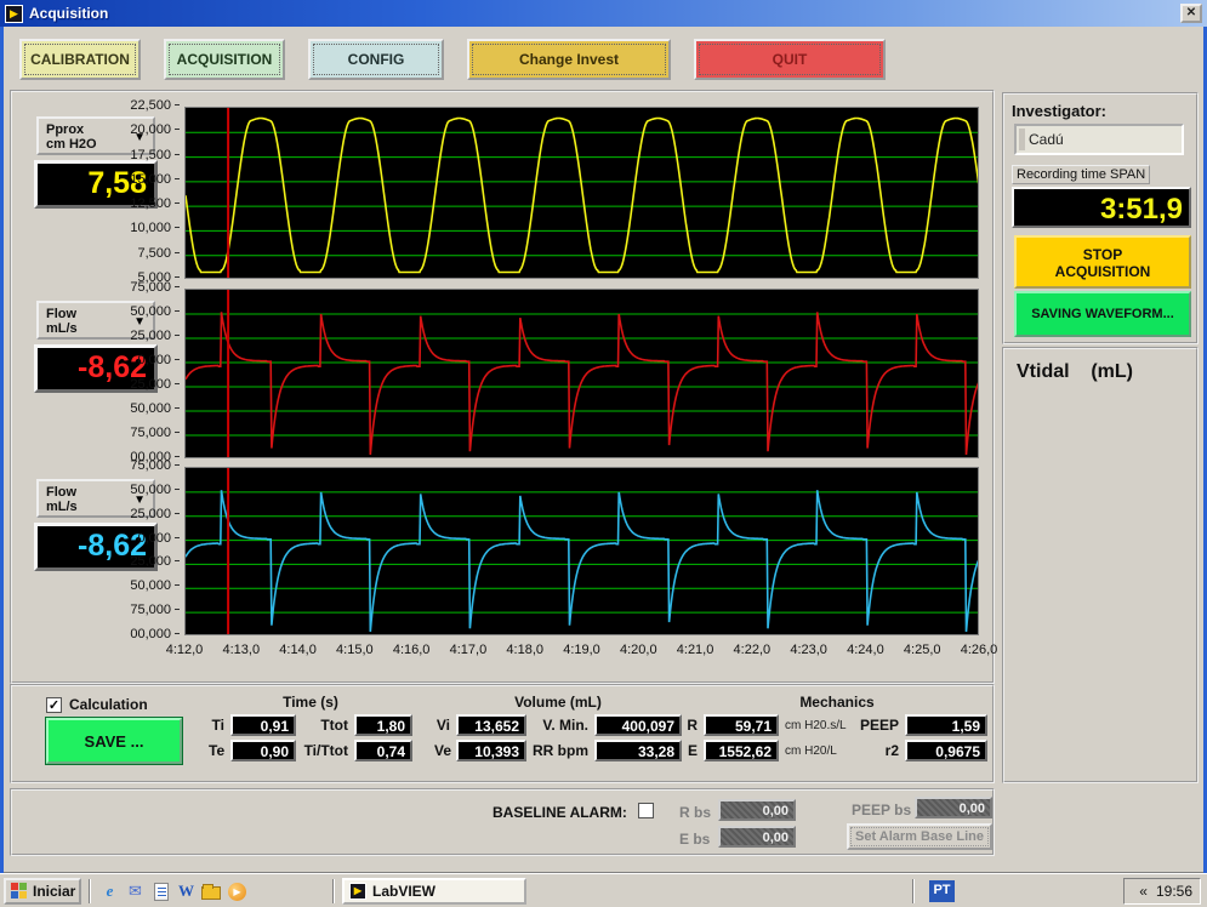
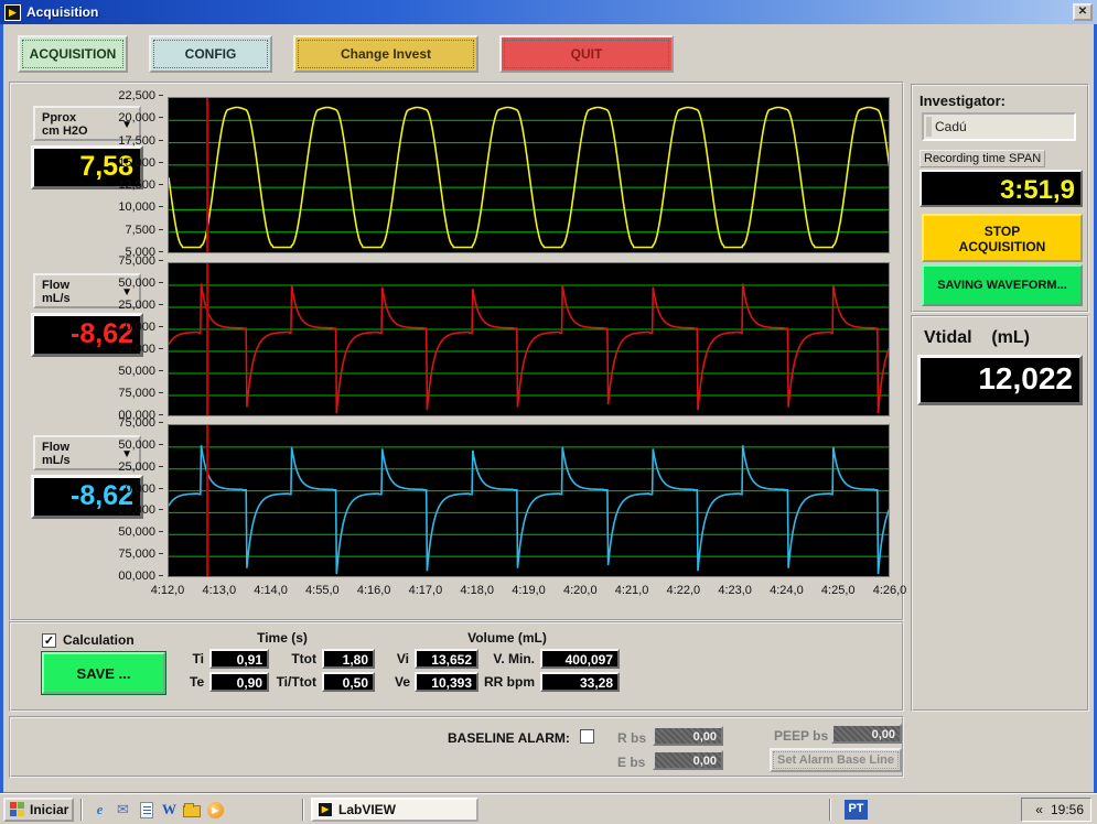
  ▶
  Acquisition
  ✕
- CALIBRATION
  ACQUISITION
  CONFIG
  Change Invest
  QUIT
  Ppro
  cm H2O
  ▼
  Flow
  mL/s
  ▼
  -8,62
  Flow
  mL/s
  ▼
  -8,62
  22,500
  20,000
  17,500
  15,000
  12,500
  10,000
  7,500
  5,000
  75,000
  50,000
  25,000
  0,000
  25,000
  50,000
  75,000
  00,000
  75,000
  50,000
  25,000
  0,000
  25,000
  50,000
  75,000
  00,000
  4:12,0
  4:13,0
  4:14,0
- 4:15,0
+ 4:55,0
  4:16,0
  4:17,0
  4:18,0
  4:19,0
  4:20,0
  4:21,0
  4:22,0
  4:23,0
  4:24,0
  4:25,0
  4:26,0
  Investigator:
  Cadú
  Recording time SPAN
  3:51,9
  STOP
  ACQUISITION
  SAVING WAVEFORM...
  Vtidal (mL)
+ 12,022
  ✓
  Calculation
  SAVE ...
  Time (s)
  Ti
  0,91
  Ttot
  1,80
  Te
  0,90
  Ti/Ttot
- 0,74
+ 0,50
  Volume (mL)
  Vi
  13,652
  V. Min.
  400,097
  Ve
  10,393
  RR bpm
  33,28
- Mechanics
- R
- 59,71
- cm H20.s/L
- PEEP
- 1,59
- E
- 1552,62
- cm H20/L
- r2
- 0,9675
  BASELINE ALARM:
  R bs
  0,00
  E bs
  0,00
  PEEP bs
  0,00
  Set Alarm Base Line
  Iniciar
  ▶
  LabVIEW
  PT
  «
  19:56
  e
  ✉
  W
  ▶
